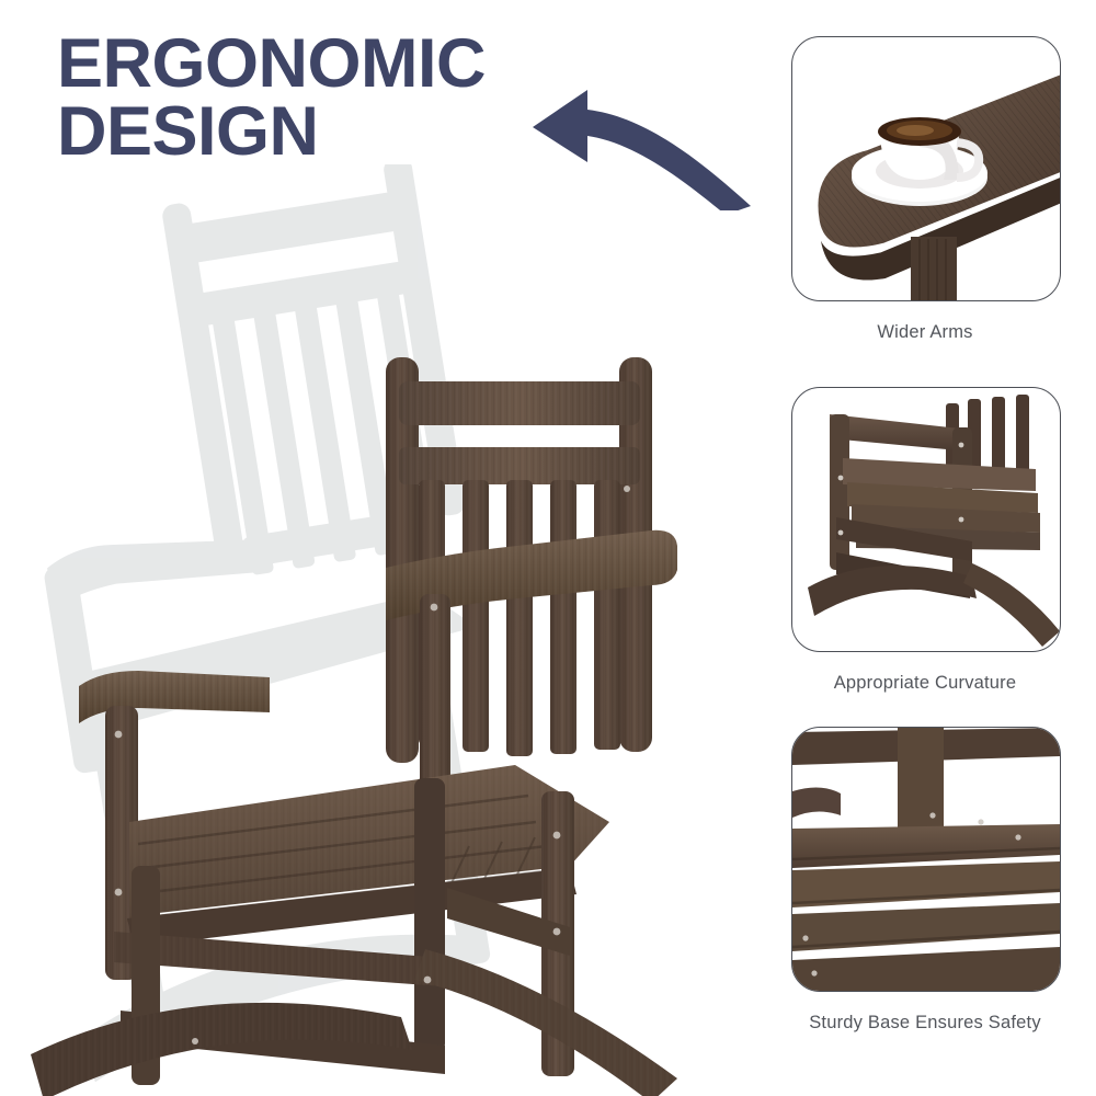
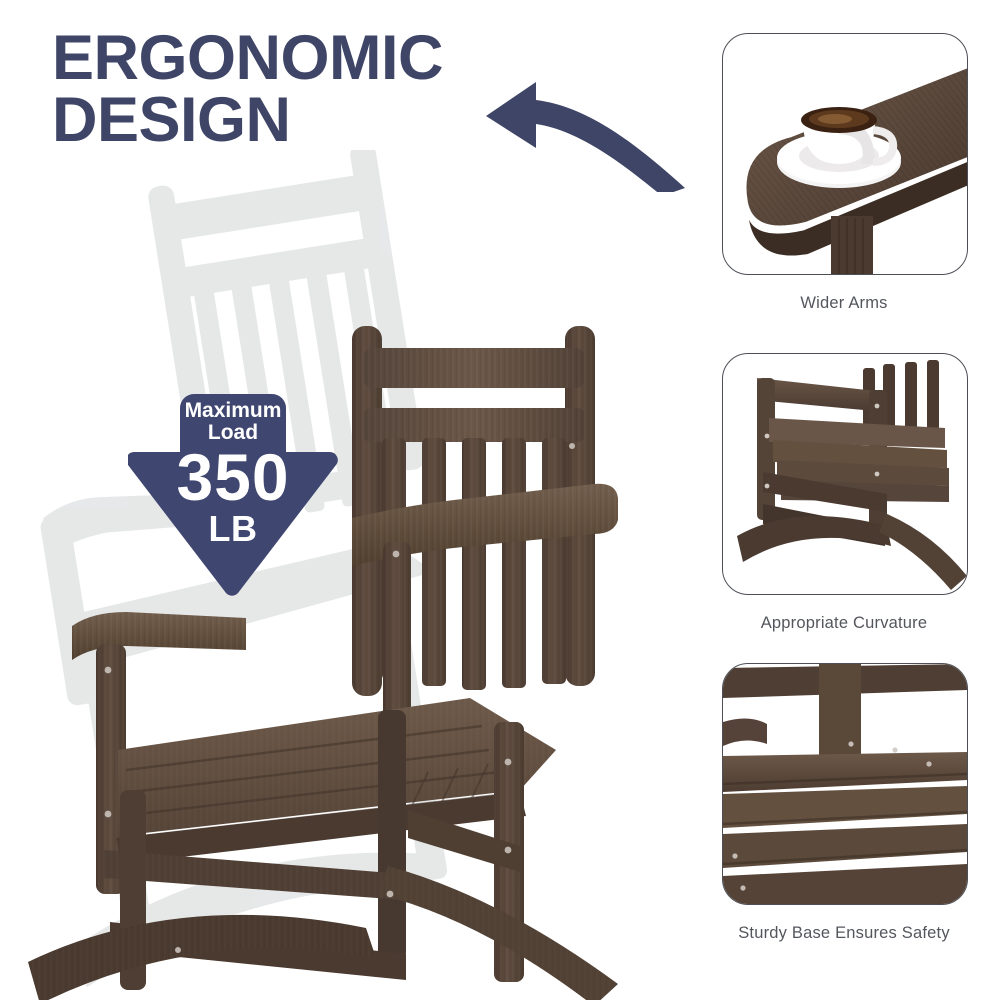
  ERGONOMIC
  DESIGN
+ Maximum
+ Load
+ 350
+ LB
  Wider Arms
  Appropriate Curvature
  Sturdy Base Ensures Safety
